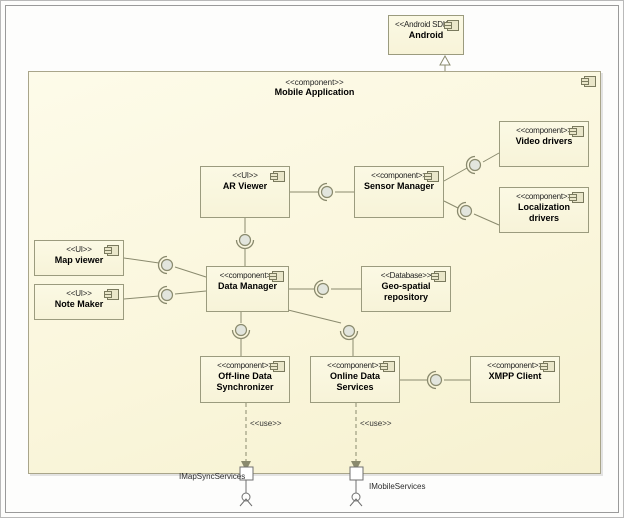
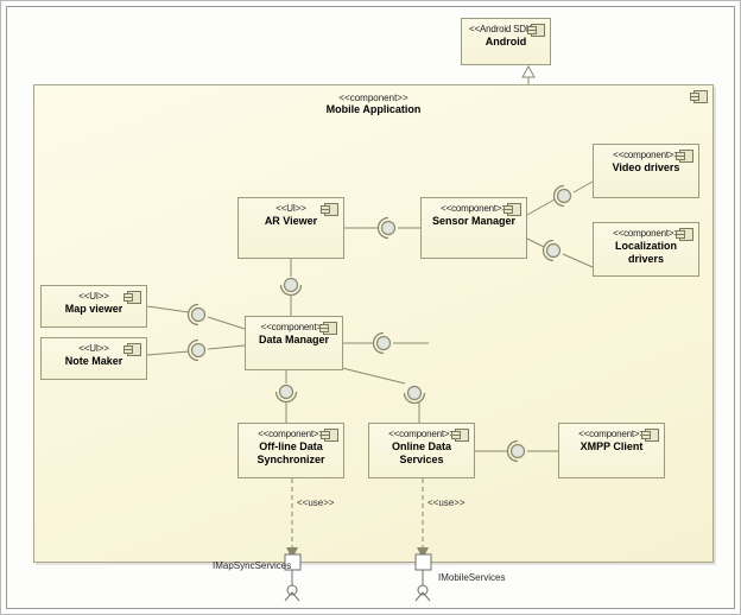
  <<component>>
  Mobile Application
  <<Android SD
  Android
  <<UI>>
  AR Viewer
  <<component>
  Sensor Manager
  <<component>
  Video drivers
  <<component>
  Localization
  drivers
  <<UI>>
  Map viewer
  <<UI>>
  Note Maker
  <<component
  Data Manager
- <<Database>>
- Geo-spatial
- repository
  <<component>
  Off-line Data
  Synchronizer
  <<component>
  Online Data
  Services
  <<component>
  XMPP Client
  <<use>>
  <<use>>
  IMapSyncServices
  IMobileServices
